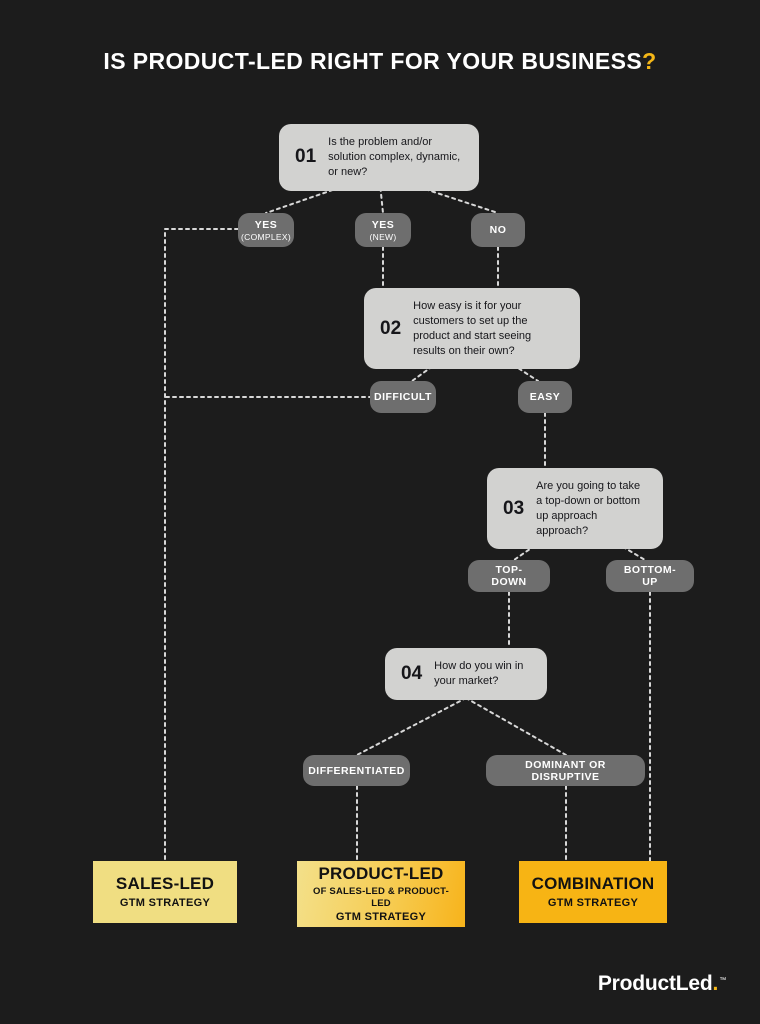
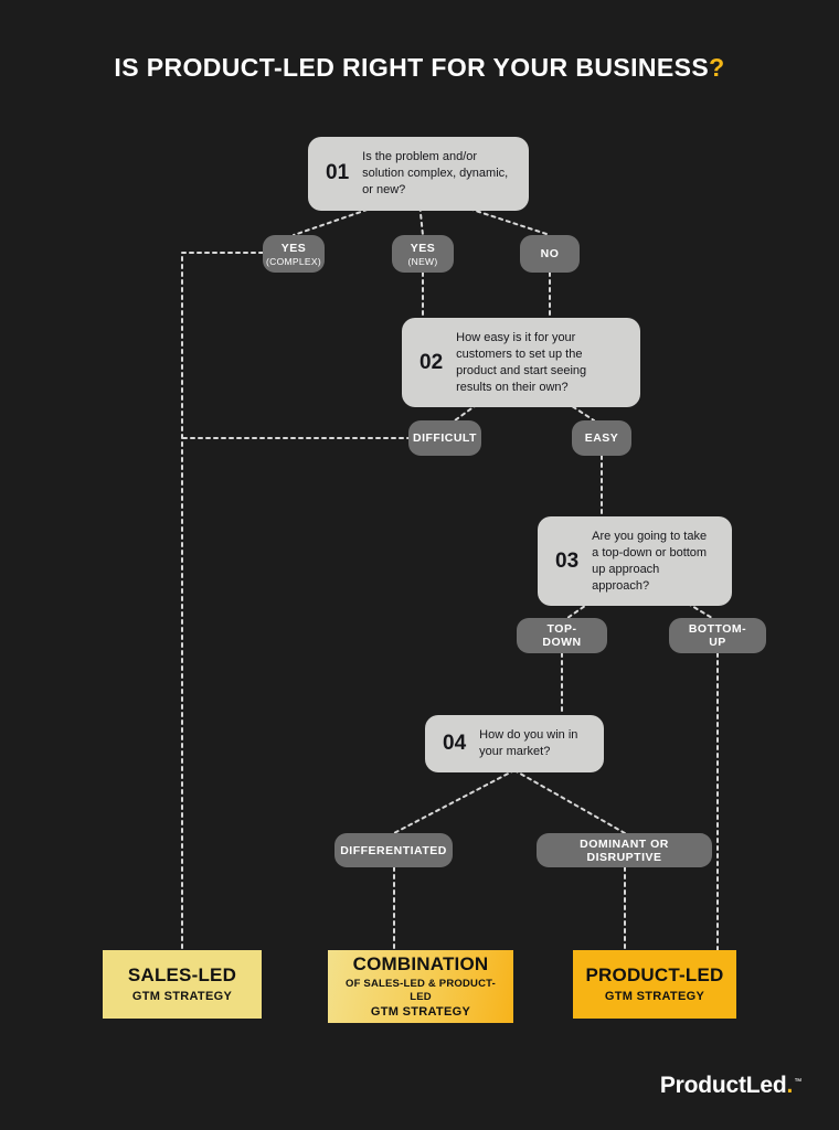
  IS PRODUCT-LED RIGHT FOR YOUR BUSINESS?
  01
  Is the problem and/or solution complex, dynamic, or new?
  YES
  (COMPLEX)
  YES
  (NEW)
  NO
  02
  How easy is it for your customers to set up the product and start seeing results on their own?
  DIFFICULT
  EASY
  03
  Are you going to take a top-down or bottom up approach approach?
  TOP-DOWN
  BOTTOM-UP
  04
  How do you win in your market?
  DIFFERENTIATED
  DOMINANT OR DISRUPTIVE
  SALES-LED
  GTM STRATEGY
- PRODUCT-LED
+ COMBINATION
  OF SALES-LED & PRODUCT-LED
  GTM STRATEGY
- COMBINATION
+ PRODUCT-LED
  GTM STRATEGY
  ProductLed.
